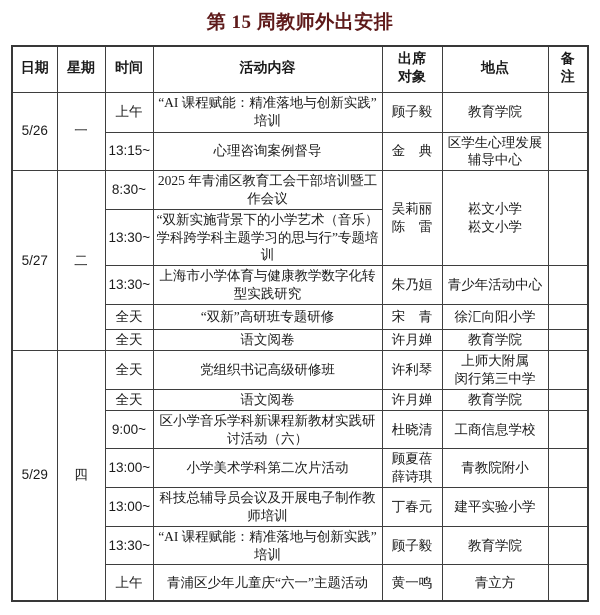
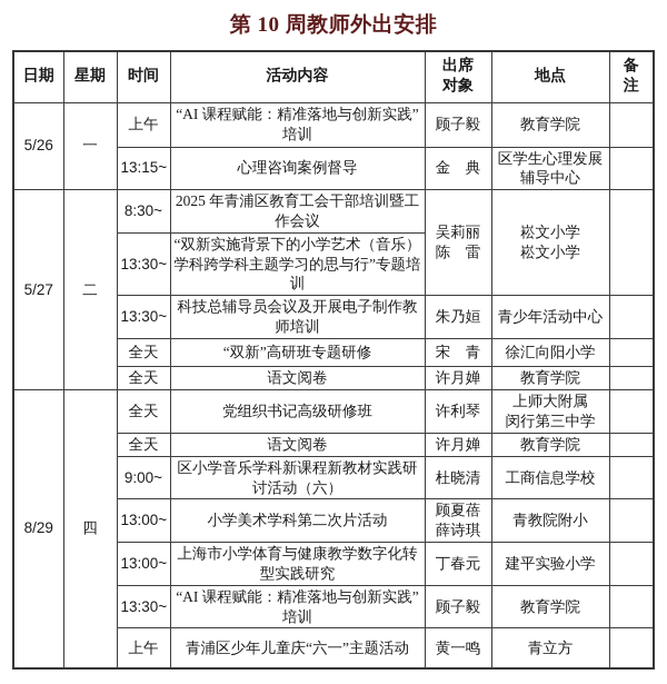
- 第 15 周教师外出安排
+ 第 10 周教师外出安排
  日期	星期	时间	活动内容	出席 对象	地点	备 注
  5/26	一	上午	“AI 课程赋能：精准落地与创新实践”培训	顾子毅	教育学院
  13:15~	心理咨询案例督导	金 典	区学生心理发展辅导中心
  5/27	二	8:30~	2025 年青浦区教育工会干部培训暨工作会议	吴莉丽 陈 雷	崧文小学 崧文小学
  13:30~	“双新实施背景下的小学艺术（音乐）学科跨学科主题学习的思与行”专题培训
- 13:30~	上海市小学体育与健康教学数字化转型实践研究	朱乃姮	青少年活动中心
+ 13:30~	科技总辅导员会议及开展电子制作教师培训	朱乃姮	青少年活动中心
  全天	“双新”高研班专题研修	宋 青	徐汇向阳小学
  全天	语文阅卷	许月婵	教育学院
- 5/29	四	全天	党组织书记高级研修班	许利琴	上师大附属 闵行第三中学
+ 8/29	四	全天	党组织书记高级研修班	许利琴	上师大附属 闵行第三中学
  全天	语文阅卷	许月婵	教育学院
  9:00~	区小学音乐学科新课程新教材实践研讨活动（六）	杜晓清	工商信息学校
  13:00~	小学美术学科第二次片活动	顾夏蓓 薛诗琪	青教院附小
- 13:00~	科技总辅导员会议及开展电子制作教师培训	丁春元	建平实验小学
+ 13:00~	上海市小学体育与健康教学数字化转型实践研究	丁春元	建平实验小学
  13:30~	“AI 课程赋能：精准落地与创新实践”培训	顾子毅	教育学院
  上午	青浦区少年儿童庆“六一”主题活动	黄一鸣	青立方
